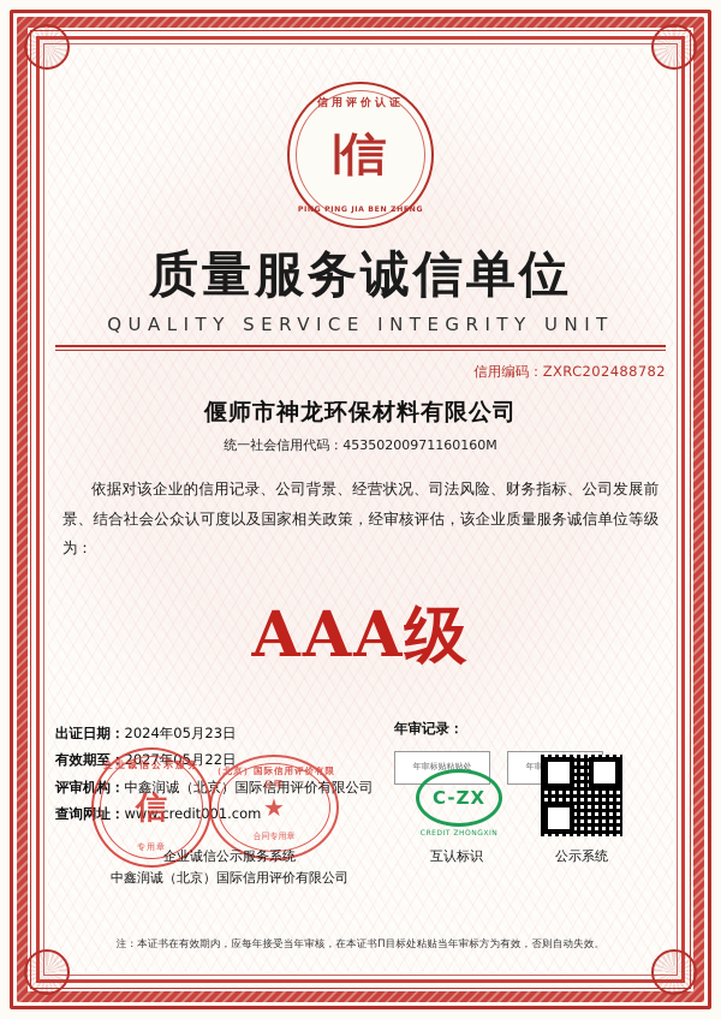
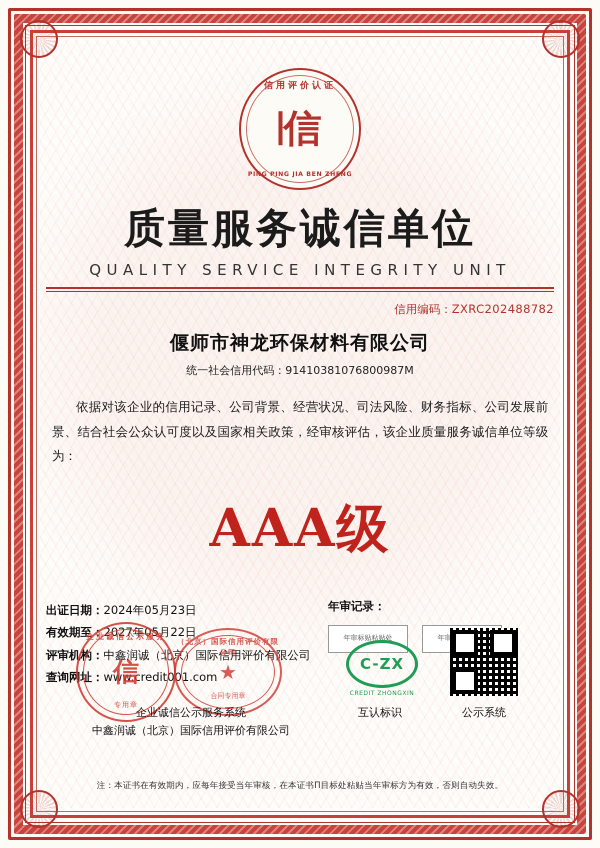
  信用评价认证
  信
  质量服务诚信单位
  QUALITY SERVICE INTEGRITY UNIT
  信用编码：ZXRC202488782
  偃师市神龙环保材料有限公司
- 统一社会信用代码：45350200971160160M
+ 统一社会信用代码：91410381076800987M
  依据对该企业的信用记录、公司背景、经营状况、司法风险、财务指标、公司发展前景、结合社会公众认可度以及国家相关政策，经审核评估，该企业质量服务诚信单位等级为：
  AAA级
  出证日期：2024年05月23日
  有效期至：2027年05月22日
  评审机构：中鑫润诚（北京）国际信用评价有限公司
  查询网址：www.credit001.com
  年审记录：
  年审标贴粘贴处
  企业诚信公示服务
  信
  专用章
  （北京）国际信用评价有限公司
  ★
  合同专用章
  C-ZX
  企业诚信公示服务系统
  中鑫润诚（北京）国际信用评价有限公司
  互认标识
  公示系统
  注：本证书在有效期内，应每年接受当年审核，在本证书П目标处粘贴当年审标方为有效，否则自动失效。
